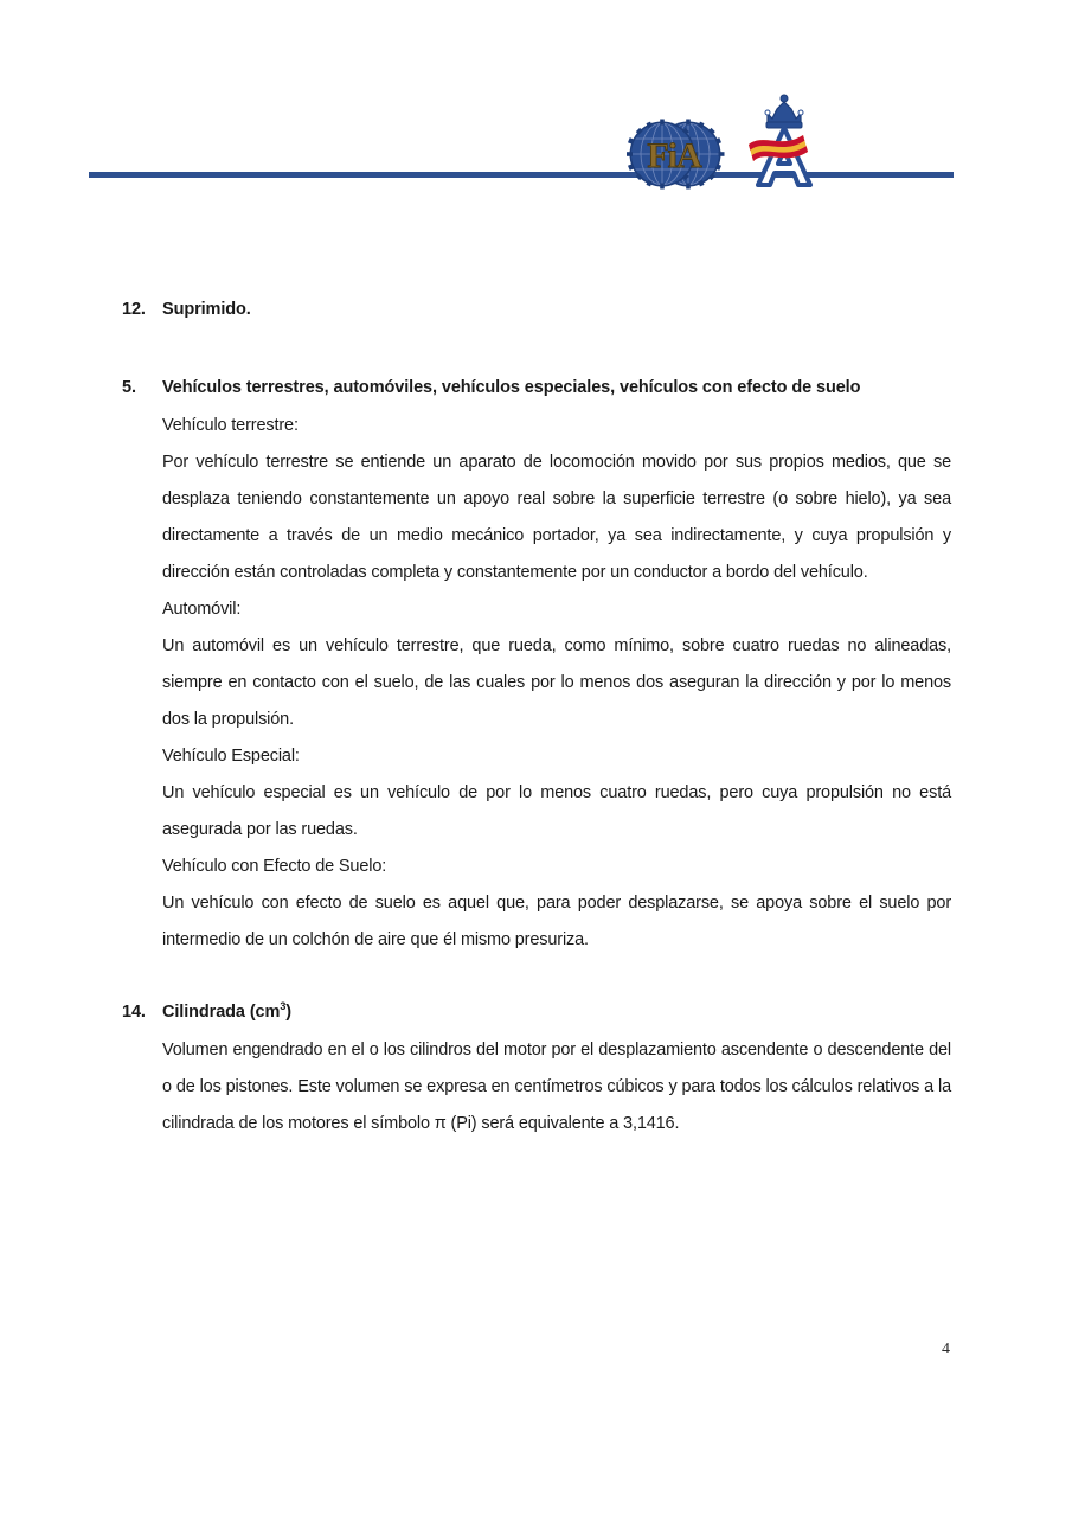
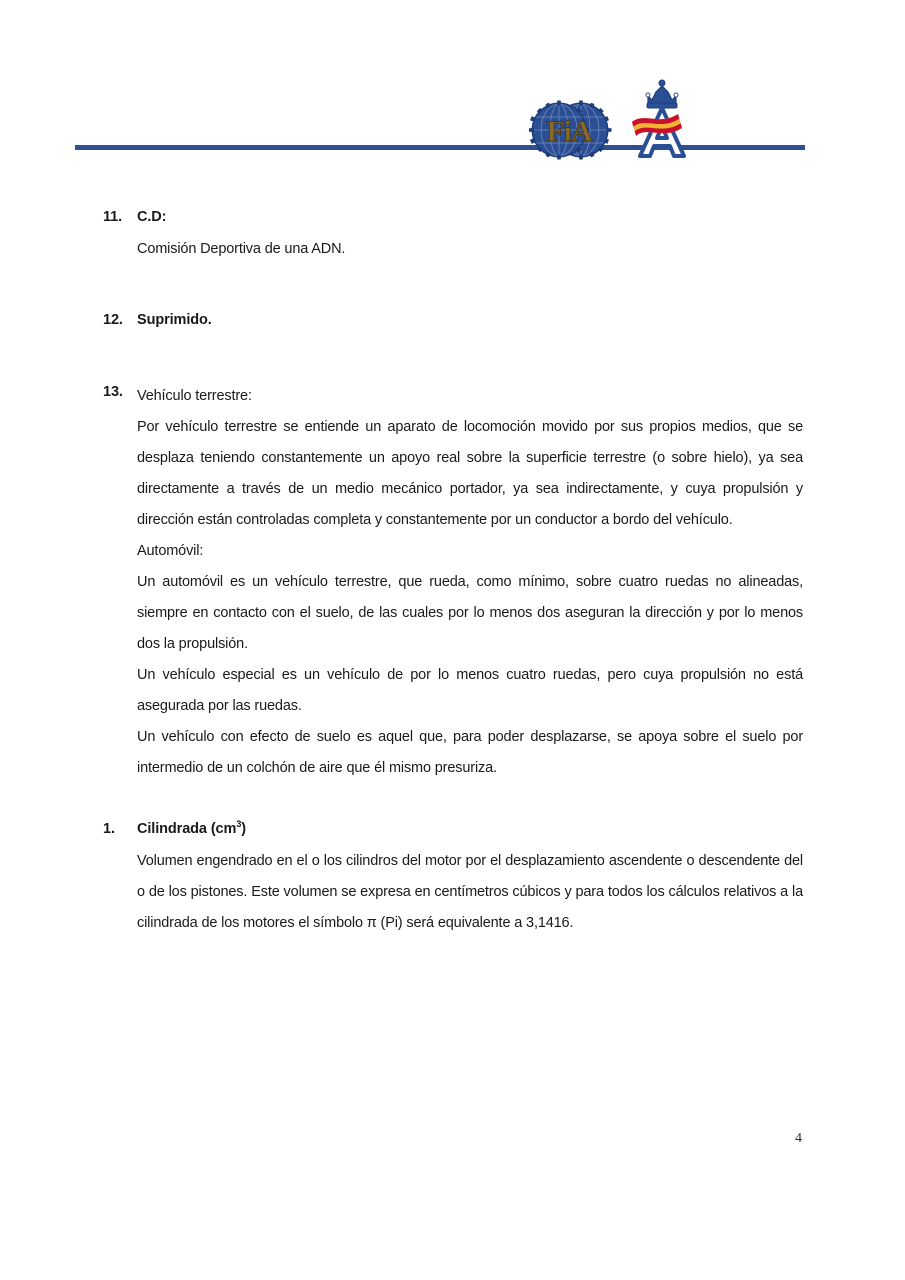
  FiA
+ 11.
+ C.D:
+ Comisión Deportiva de una ADN.
  12.
  Suprimido.
- 5.
+ 13.
- Vehículos terrestres, automóviles, vehículos especiales, vehículos con efecto de suelo
  Vehículo terrestre:
  Por vehículo terrestre se entiende un aparato de locomoción movido por sus propios medios, que se desplaza teniendo constantemente un apoyo real sobre la superficie terrestre (o sobre hielo), ya sea directamente a través de un medio mecánico portador, ya sea indirectamente, y cuya propulsión y dirección están controladas completa y constantemente por un conductor a bordo del vehículo.
  Automóvil:
  Un automóvil es un vehículo terrestre, que rueda, como mínimo, sobre cuatro ruedas no alineadas, siempre en contacto con el suelo, de las cuales por lo menos dos aseguran la dirección y por lo menos dos la propulsión.
- Vehículo Especial:
  Un vehículo especial es un vehículo de por lo menos cuatro ruedas, pero cuya propulsión no está asegurada por las ruedas.
- Vehículo con Efecto de Suelo:
  Un vehículo con efecto de suelo es aquel que, para poder desplazarse, se apoya sobre el suelo por intermedio de un colchón de aire que él mismo presuriza.
- 14.
+ 1.
  Cilindrada (cm3)
  Volumen engendrado en el o los cilindros del motor por el desplazamiento ascendente o descendente del o de los pistones. Este volumen se expresa en centímetros cúbicos y para todos los cálculos relativos a la cilindrada de los motores el símbolo π (Pi) será equivalente a 3,1416.
  4
